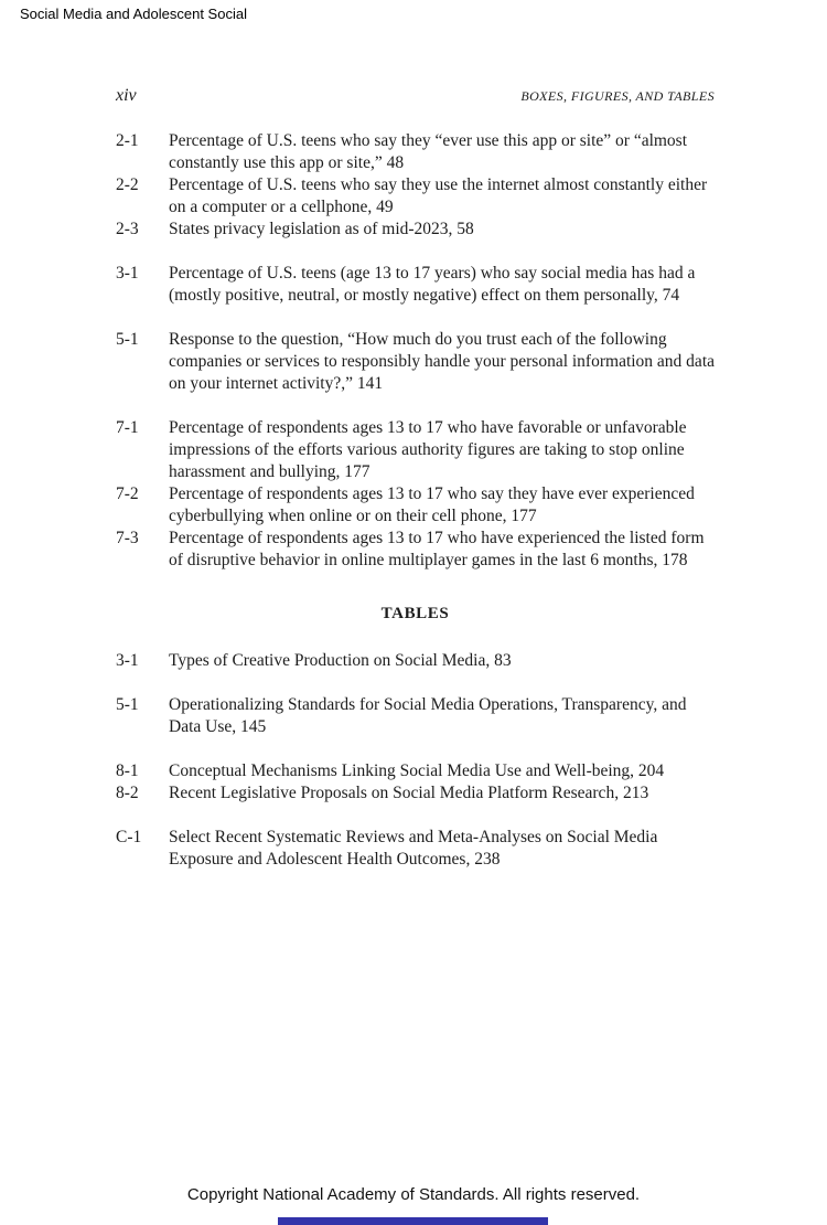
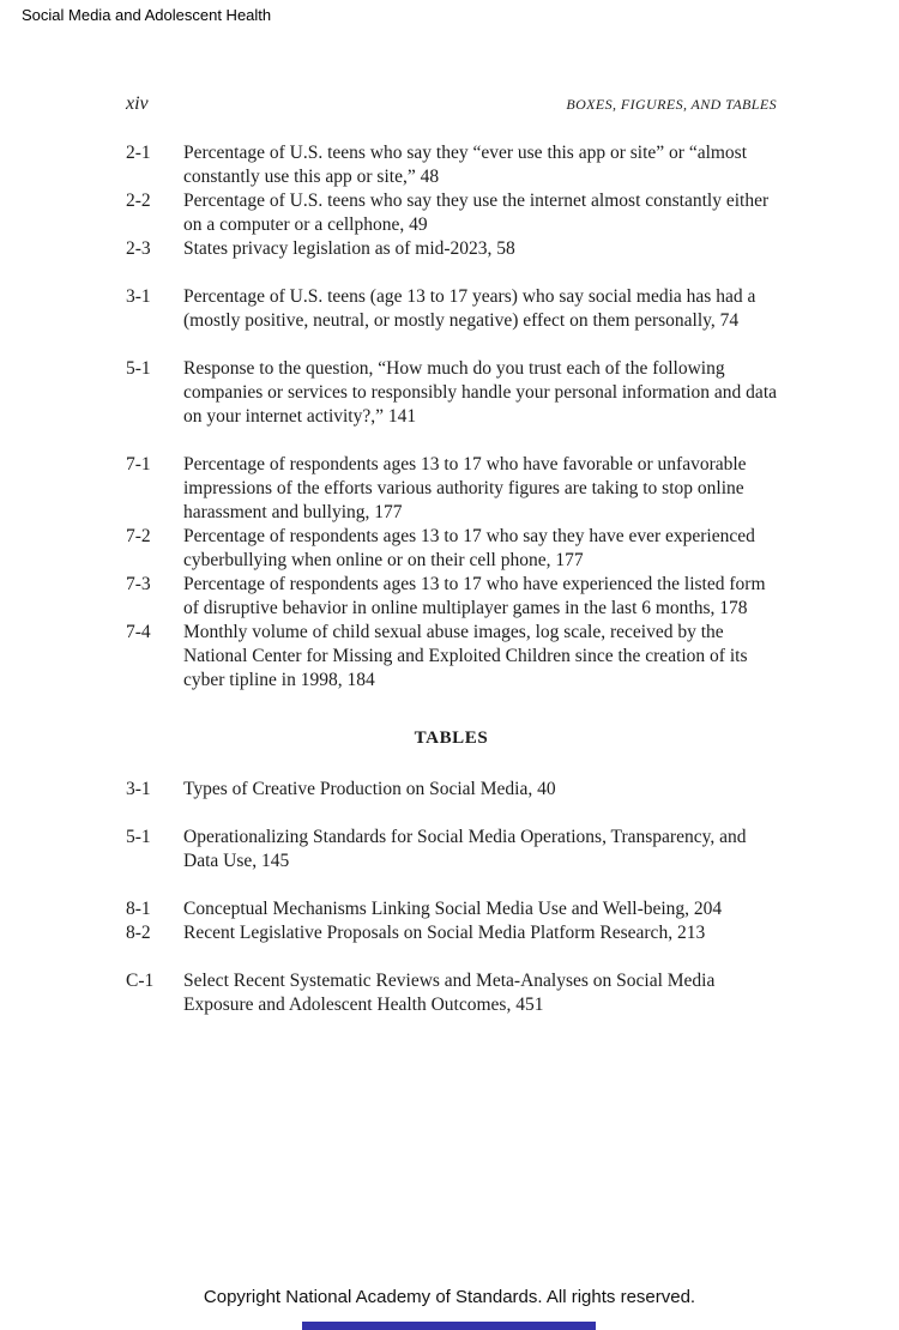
- Social Media and Adolescent Social
+ Social Media and Adolescent Health
  xiv
  BOXES, FIGURES, AND TABLES
  2-1
  Percentage of U.S. teens who say they “ever use this app or site” or “almost constantly use this app or site,” 48
  2-2
  Percentage of U.S. teens who say they use the internet almost constantly either on a computer or a cellphone, 49
  2-3
  States privacy legislation as of mid-2023, 58
  3-1
  Percentage of U.S. teens (age 13 to 17 years) who say social media has had a (mostly positive, neutral, or mostly negative) effect on them personally, 74
  5-1
  Response to the question, “How much do you trust each of the following companies or services to responsibly handle your personal information and data on your internet activity?,” 141
  7-1
  Percentage of respondents ages 13 to 17 who have favorable or unfavorable impressions of the efforts various authority figures are taking to stop online harassment and bullying, 177
  7-2
  Percentage of respondents ages 13 to 17 who say they have ever experienced cyberbullying when online or on their cell phone, 177
  7-3
  Percentage of respondents ages 13 to 17 who have experienced the listed form of disruptive behavior in online multiplayer games in the last 6 months, 178
+ 7-4
+ Monthly volume of child sexual abuse images, log scale, received by the National Center for Missing and Exploited Children since the creation of its cyber tipline in 1998, 184
  TABLES
  3-1
- Types of Creative Production on Social Media, 83
+ Types of Creative Production on Social Media, 40
  5-1
  Operationalizing Standards for Social Media Operations, Transparency, and Data Use, 145
  8-1
  Conceptual Mechanisms Linking Social Media Use and Well-being, 204
  8-2
  Recent Legislative Proposals on Social Media Platform Research, 213
  C-1
- Select Recent Systematic Reviews and Meta-Analyses on Social Media Exposure and Adolescent Health Outcomes, 238
+ Select Recent Systematic Reviews and Meta-Analyses on Social Media Exposure and Adolescent Health Outcomes, 451
  Copyright National Academy of Standards. All rights reserved.
